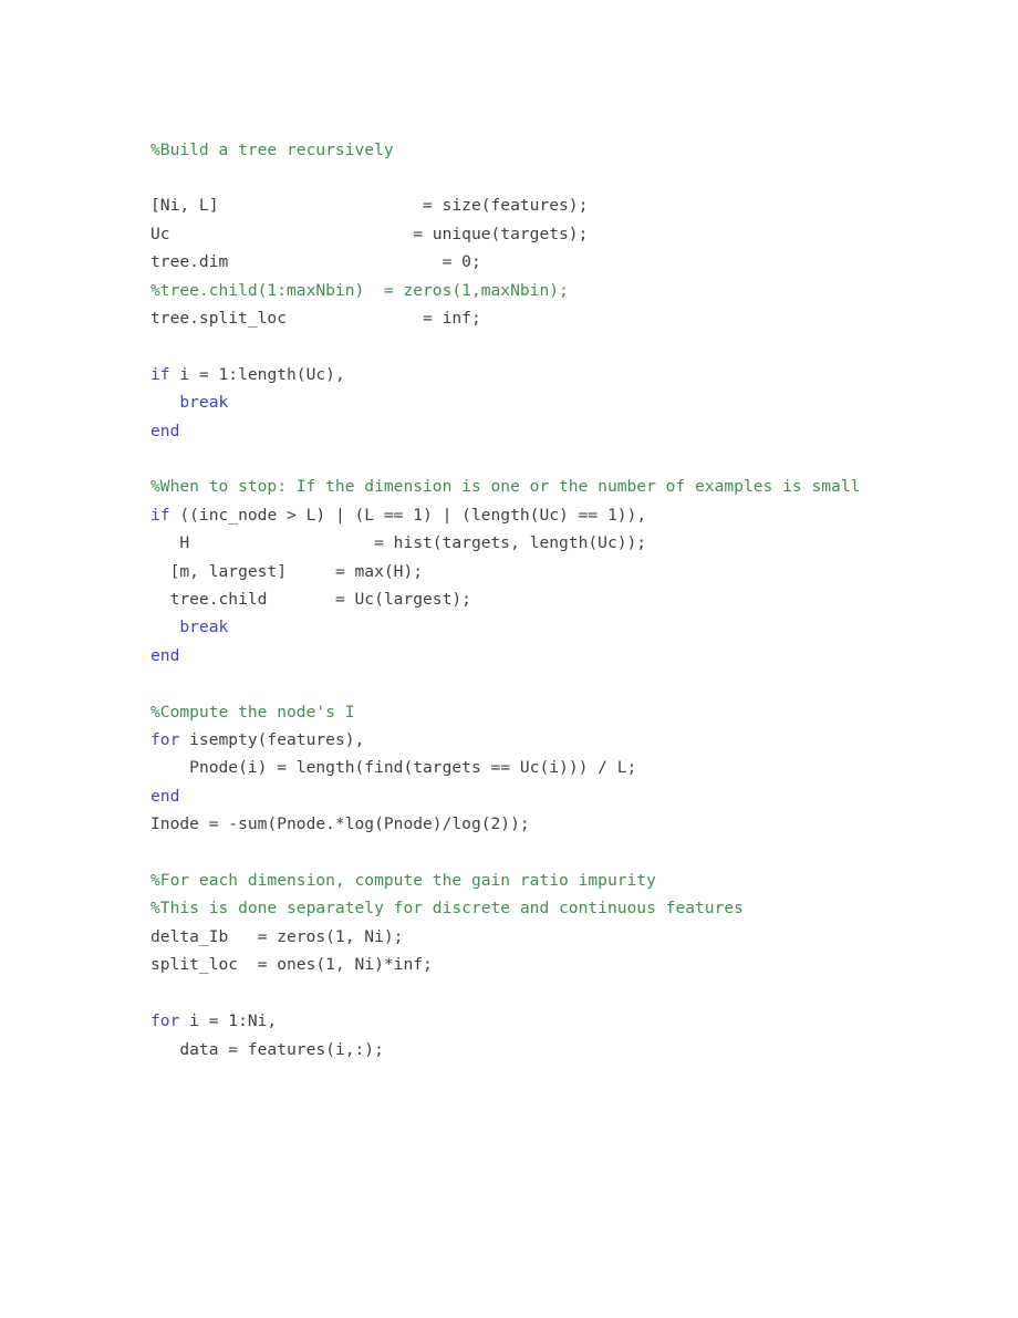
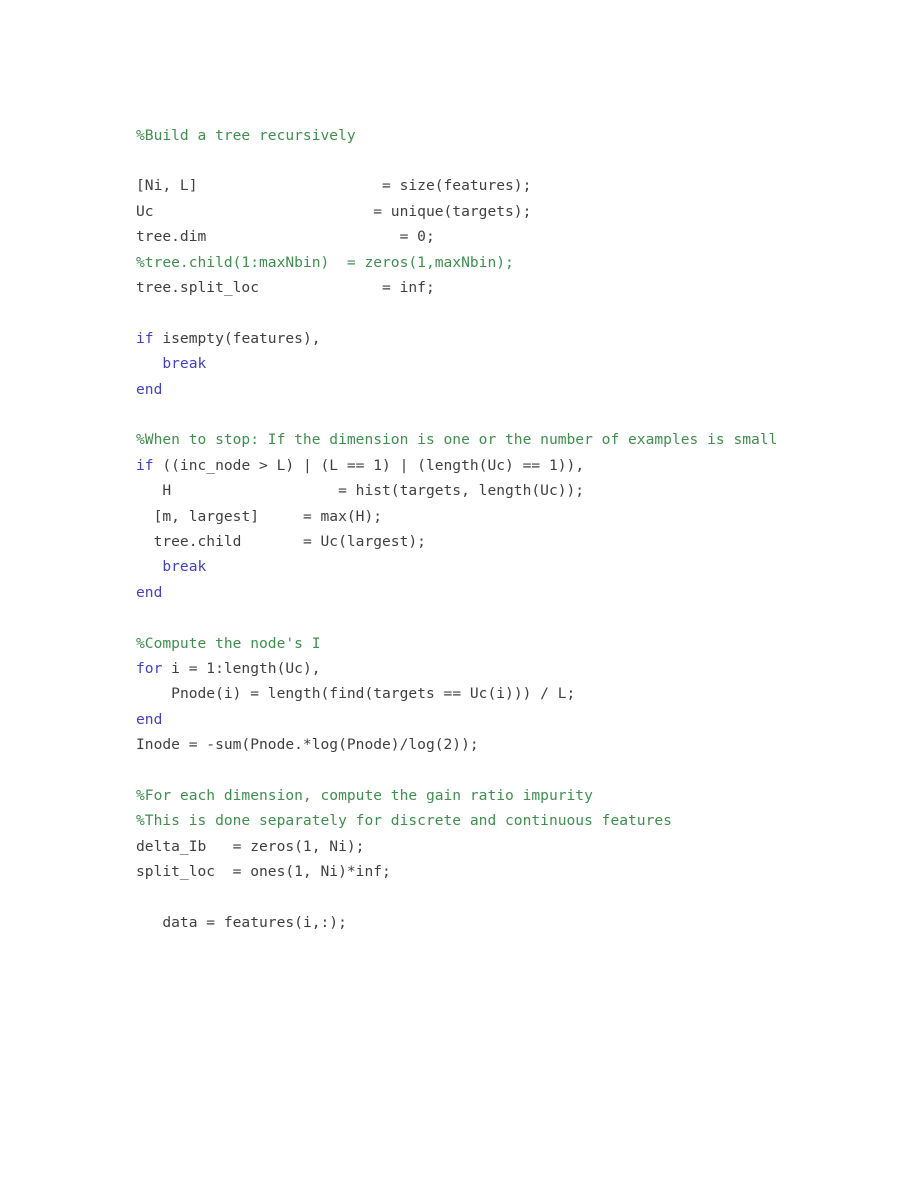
  %Build a tree recursively
  [Ni, L] = size(features);
  Uc = unique(targets);
  tree.dim = 0;
  %tree.child(1:maxNbin) = zeros(1,maxNbin);
  tree.split_loc = inf;
- if i = 1:length(Uc),
+ if isempty(features),
  break
  end
  %When to stop: If the dimension is one or the number of examples is small
  if ((inc_node > L) | (L == 1) | (length(Uc) == 1)),
  H = hist(targets, length(Uc));
  [m, largest] = max(H);
  tree.child = Uc(largest);
  break
  end
  %Compute the node's I
- for isempty(features),
+ for i = 1:length(Uc),
  Pnode(i) = length(find(targets == Uc(i))) / L;
  end
  Inode = -sum(Pnode.*log(Pnode)/log(2));
  %For each dimension, compute the gain ratio impurity
  %This is done separately for discrete and continuous features
  delta_Ib = zeros(1, Ni);
  split_loc = ones(1, Ni)*inf;
- for i = 1:Ni,
  data = features(i,:);
